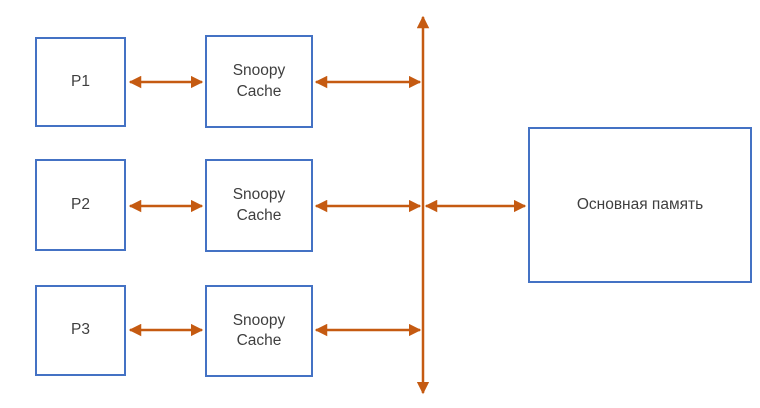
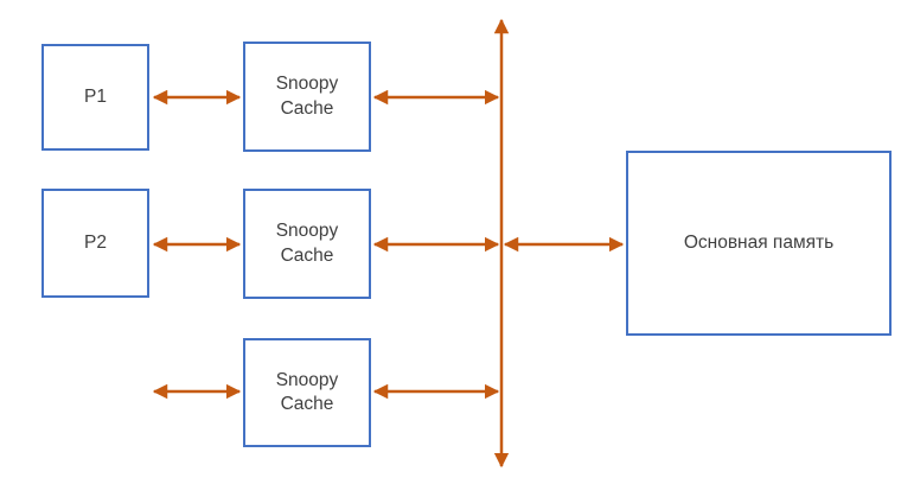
  P1
  P2
- P3
  Snoopy
  Cache
  Snoopy
  Cache
  Snoopy
  Cache
  Основная память
